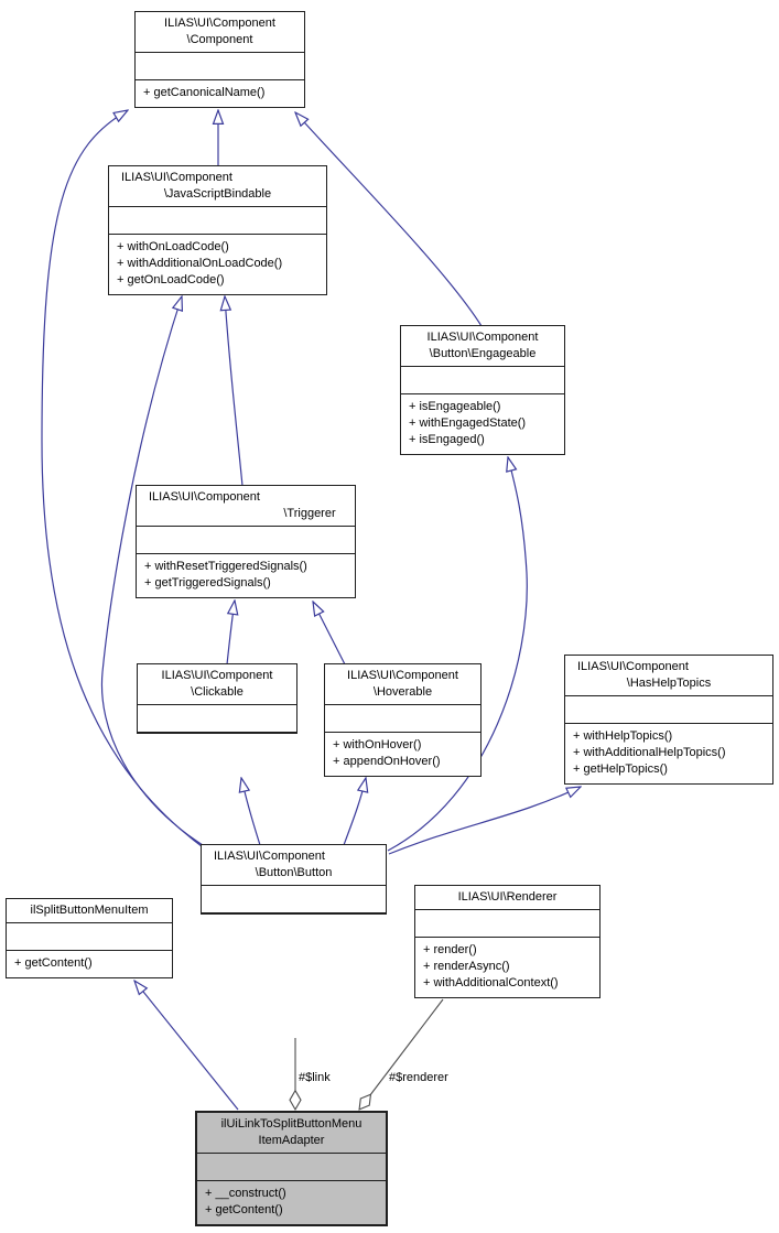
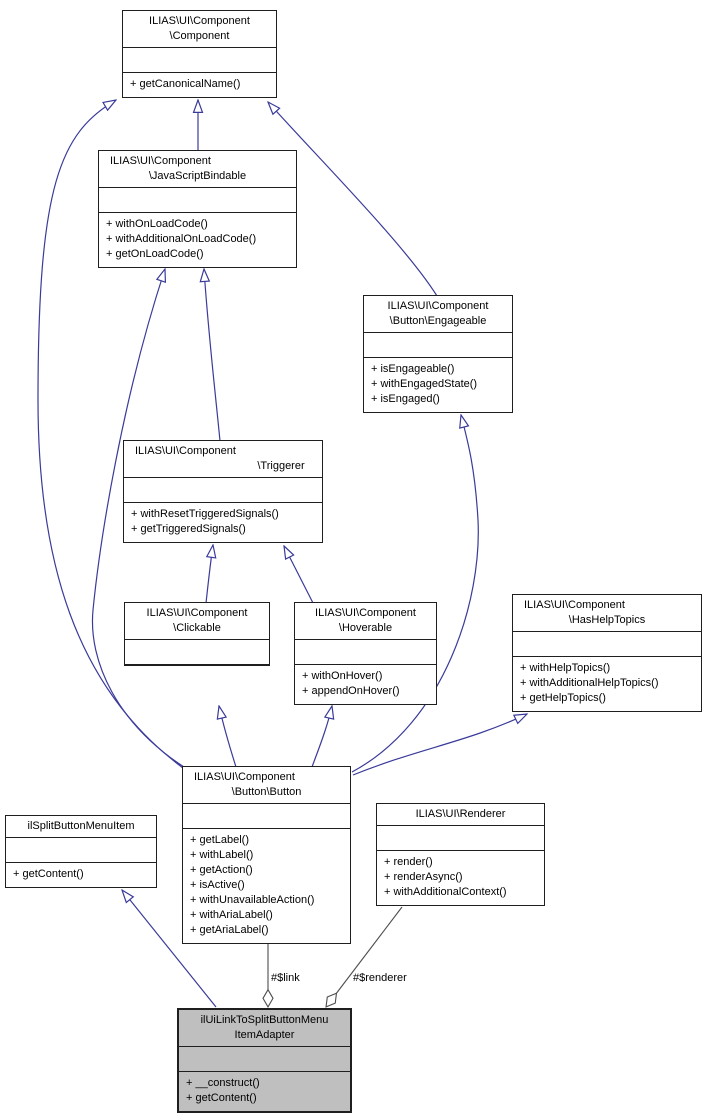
  #$link
  #$renderer
  ILIAS\UI\Component
  \Component
  + getCanonicalName()
  ILIAS\UI\Component
  \JavaScriptBindable
  + withOnLoadCode()
  + withAdditionalOnLoadCode()
  + getOnLoadCode()
  ILIAS\UI\Component
  \Button\Engageable
  + isEngageable()
  + withEngagedState()
  + isEngaged()
  ILIAS\UI\Component
  \Triggerer
  + withResetTriggeredSignals()
  + getTriggeredSignals()
  ILIAS\UI\Component
  \Clickable
  ILIAS\UI\Component
  \Hoverable
  + withOnHover()
  + appendOnHover()
  ILIAS\UI\Component
  \HasHelpTopics
  + withHelpTopics()
  + withAdditionalHelpTopics()
  + getHelpTopics()
  ILIAS\UI\Component
  \Button\Button
+ + getLabel()
+ + withLabel()
+ + getAction()
+ + isActive()
+ + withUnavailableAction()
+ + withAriaLabel()
+ + getAriaLabel()
  ilSplitButtonMenuItem
  + getContent()
  ILIAS\UI\Renderer
  + render()
  + renderAsync()
  + withAdditionalContext()
  ilUiLinkToSplitButtonMenu
  ItemAdapter
  + __construct()
  + getContent()
